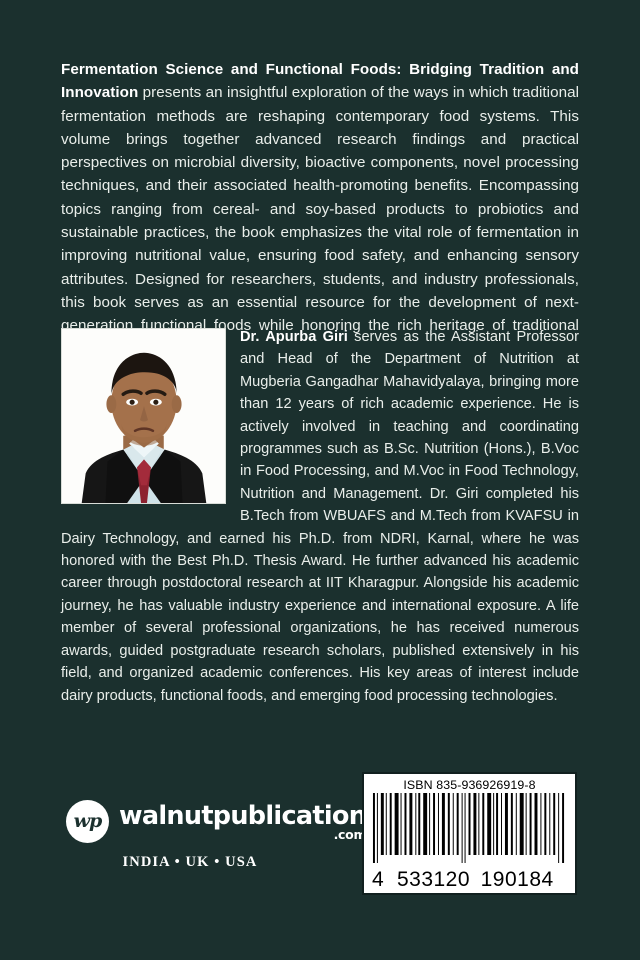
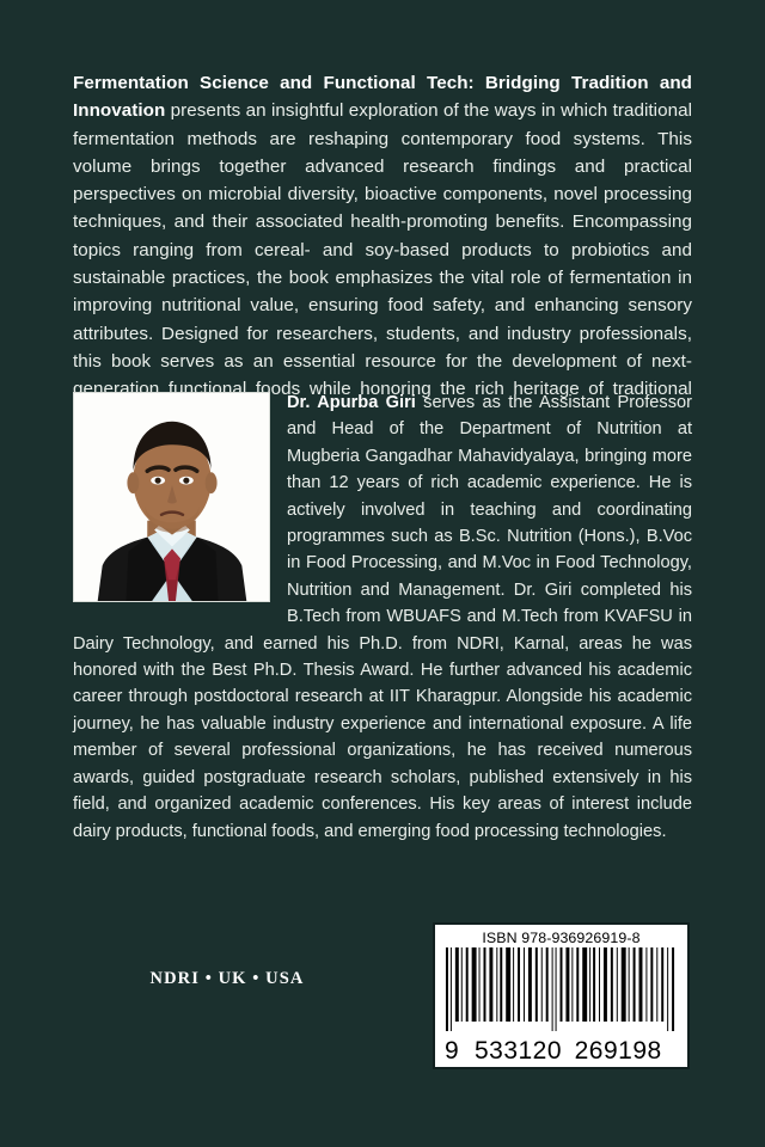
- Fermentation Science and Functional Foods: Bridging Tradition and Innovation presents an insightful exploration of the ways in which traditional fermentation methods are reshaping contemporary food systems. This volume brings together advanced research findings and practical perspectives on microbial diversity, bioactive components, novel processing techniques, and their associated health-promoting benefits. Encompassing topics ranging from cereal- and soy-based products to probiotics and sustainable practices, the book emphasizes the vital role of fermentation in improving nutritional value, ensuring food safety, and enhancing sensory attributes. Designed for researchers, students, and industry professionals, this book serves as an essential resource for the development of next-generation functional foods while honoring the rich heritage of traditional
+ Fermentation Science and Functional Tech: Bridging Tradition and Innovation presents an insightful exploration of the ways in which traditional fermentation methods are reshaping contemporary food systems. This volume brings together advanced research findings and practical perspectives on microbial diversity, bioactive components, novel processing techniques, and their associated health-promoting benefits. Encompassing topics ranging from cereal- and soy-based products to probiotics and sustainable practices, the book emphasizes the vital role of fermentation in improving nutritional value, ensuring food safety, and enhancing sensory attributes. Designed for researchers, students, and industry professionals, this book serves as an essential resource for the development of next-generation functional foods while honoring the rich heritage of traditional
- Dr. Apurba Giri serves as the Assistant Professor and Head of the Department of Nutrition at Mugberia Gangadhar Mahavidyalaya, bringing more than 12 years of rich academic experience. He is actively involved in teaching and coordinating programmes such as B.Sc. Nutrition (Hons.), B.Voc in Food Processing, and M.Voc in Food Technology, Nutrition and Management. Dr. Giri completed his B.Tech from WBUAFS and M.Tech from KVAFSU in Dairy Technology, and earned his Ph.D. from NDRI, Karnal, where he was honored with the Best Ph.D. Thesis Award. He further advanced his academic career through postdoctoral research at IIT Kharagpur. Alongside his academic journey, he has valuable industry experience and international exposure. A life member of several professional organizations, he has received numerous awards, guided postgraduate research scholars, published extensively in his field, and organized academic conferences. His key areas of interest include dairy products, functional foods, and emerging food processing technologies.
+ Dr. Apurba Giri serves as the Assistant Professor and Head of the Department of Nutrition at Mugberia Gangadhar Mahavidyalaya, bringing more than 12 years of rich academic experience. He is actively involved in teaching and coordinating programmes such as B.Sc. Nutrition (Hons.), B.Voc in Food Processing, and M.Voc in Food Technology, Nutrition and Management. Dr. Giri completed his B.Tech from WBUAFS and M.Tech from KVAFSU in Dairy Technology, and earned his Ph.D. from NDRI, Karnal, areas he was honored with the Best Ph.D. Thesis Award. He further advanced his academic career through postdoctoral research at IIT Kharagpur. Alongside his academic journey, he has valuable industry experience and international exposure. A life member of several professional organizations, he has received numerous awards, guided postgraduate research scholars, published extensively in his field, and organized academic conferences. His key areas of interest include dairy products, functional foods, and emerging food processing technologies.
- wp
- walnutpublication
- .com
- INDIA • UK • USA
+ NDRI • UK • USA
- ISBN 835-936926919-8
+ ISBN 978-936926919-8
- 4
+ 9
  533120
- 190184
+ 269198
